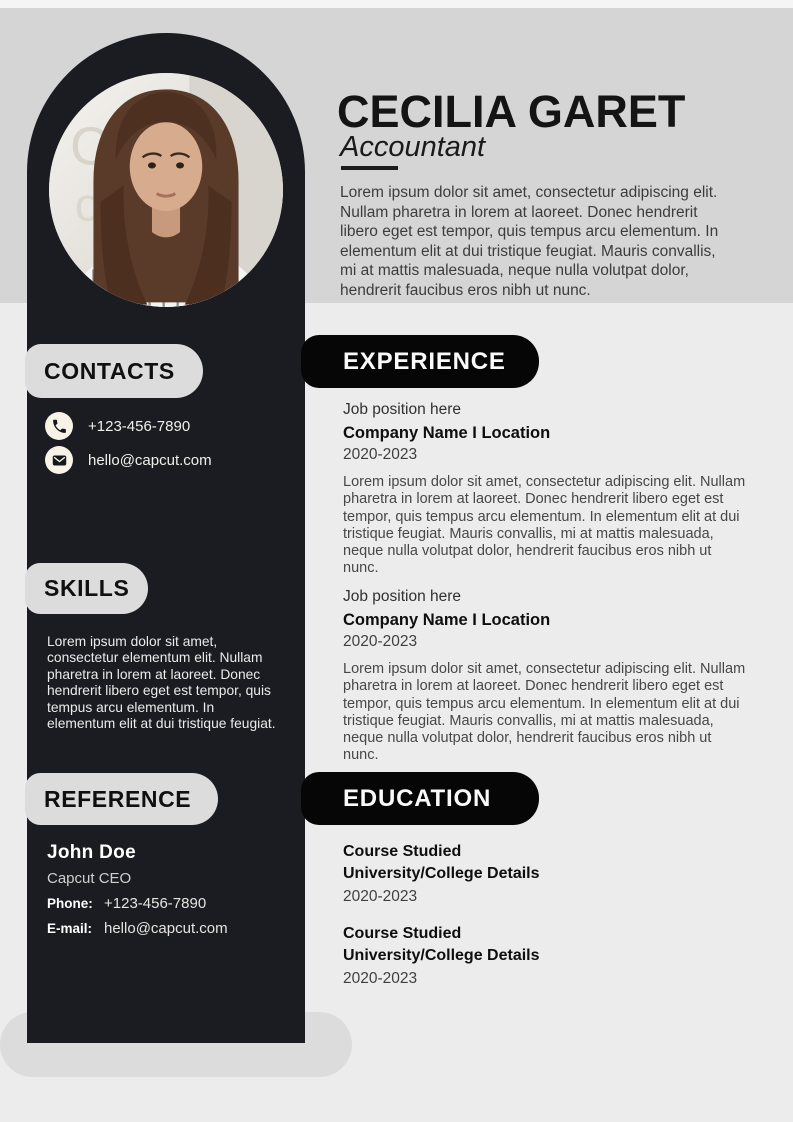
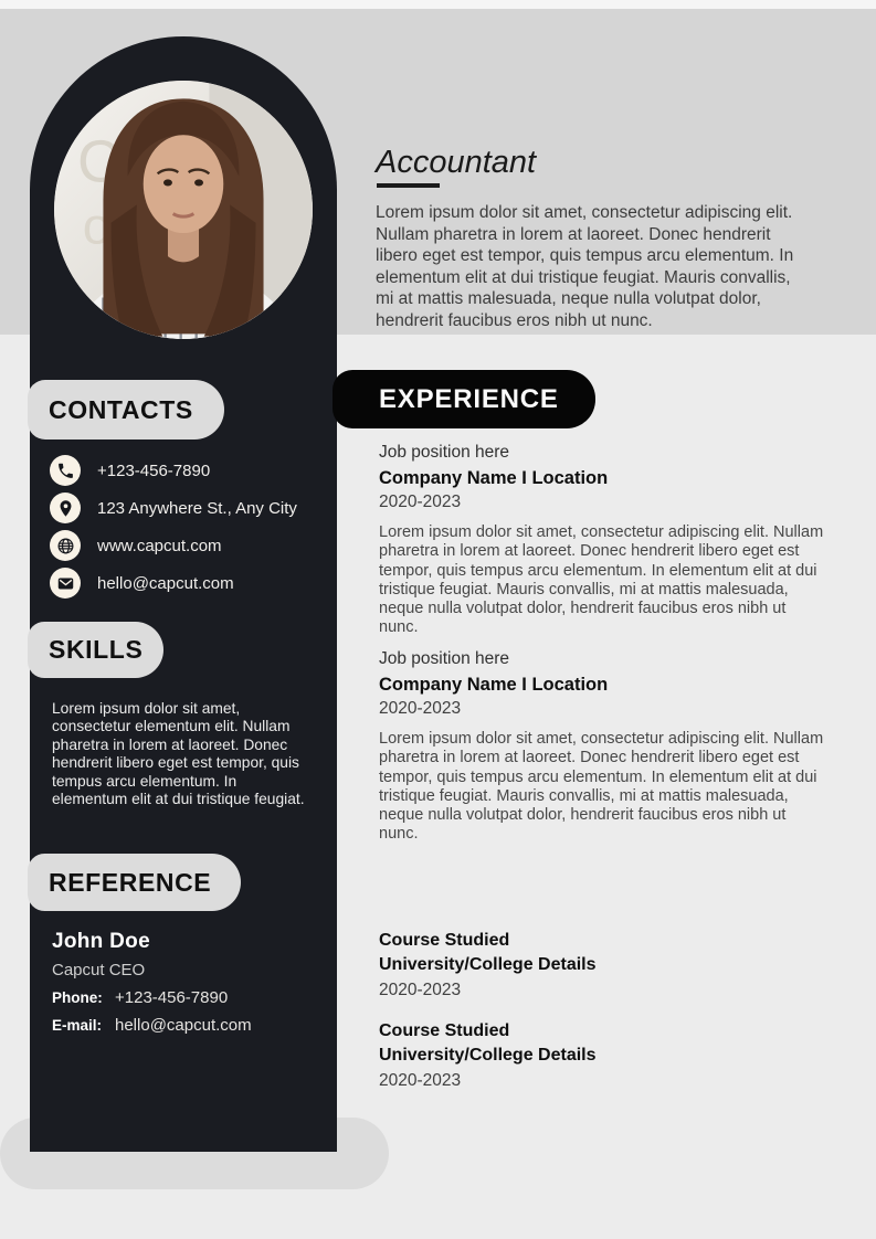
  CONTACTS
  +123-456-7890
+ 123 Anywhere St., Any City
+ www.capcut.com
  hello@capcut.com
  SKILLS
  Lorem ipsum dolor sit amet, consectetur elementum elit. Nullam pharetra in lorem at laoreet. Donec hendrerit libero eget est tempor, quis tempus arcu elementum. In elementum elit at dui tristique feugiat.
  REFERENCE
  John Doe
  Capcut CEO
  Phone:
  +123-456-7890
  E-mail:
  hello@capcut.com
- CECILIA GARET
  Accountant
  Lorem ipsum dolor sit amet, consectetur adipiscing elit. Nullam pharetra in lorem at laoreet. Donec hendrerit libero eget est tempor, quis tempus arcu elementum. In elementum elit at dui tristique feugiat. Mauris convallis, mi at mattis malesuada, neque nulla volutpat dolor, hendrerit faucibus eros nibh ut nunc.
  EXPERIENCE
  Job position here
  Company Name I Location
  2020-2023
  Lorem ipsum dolor sit amet, consectetur adipiscing elit. Nullam pharetra in lorem at laoreet. Donec hendrerit libero eget est tempor, quis tempus arcu elementum. In elementum elit at dui tristique feugiat. Mauris convallis, mi at mattis malesuada, neque nulla volutpat dolor, hendrerit faucibus eros nibh ut nunc.
  Job position here
  Company Name I Location
  2020-2023
  Lorem ipsum dolor sit amet, consectetur adipiscing elit. Nullam pharetra in lorem at laoreet. Donec hendrerit libero eget est tempor, quis tempus arcu elementum. In elementum elit at dui tristique feugiat. Mauris convallis, mi at mattis malesuada, neque nulla volutpat dolor, hendrerit faucibus eros nibh ut nunc.
- EDUCATION
  Course Studied
  University/College Details
  2020-2023
  Course Studied
  University/College Details
  2020-2023
